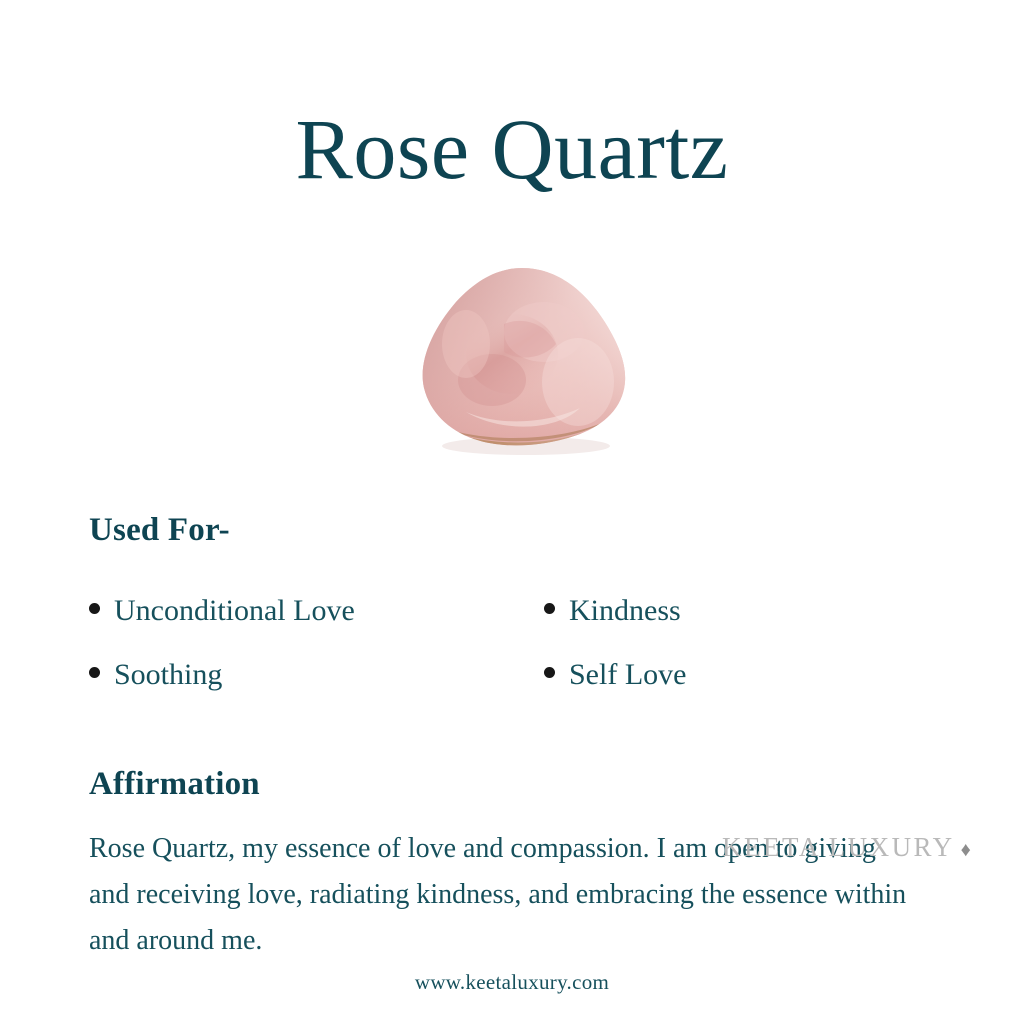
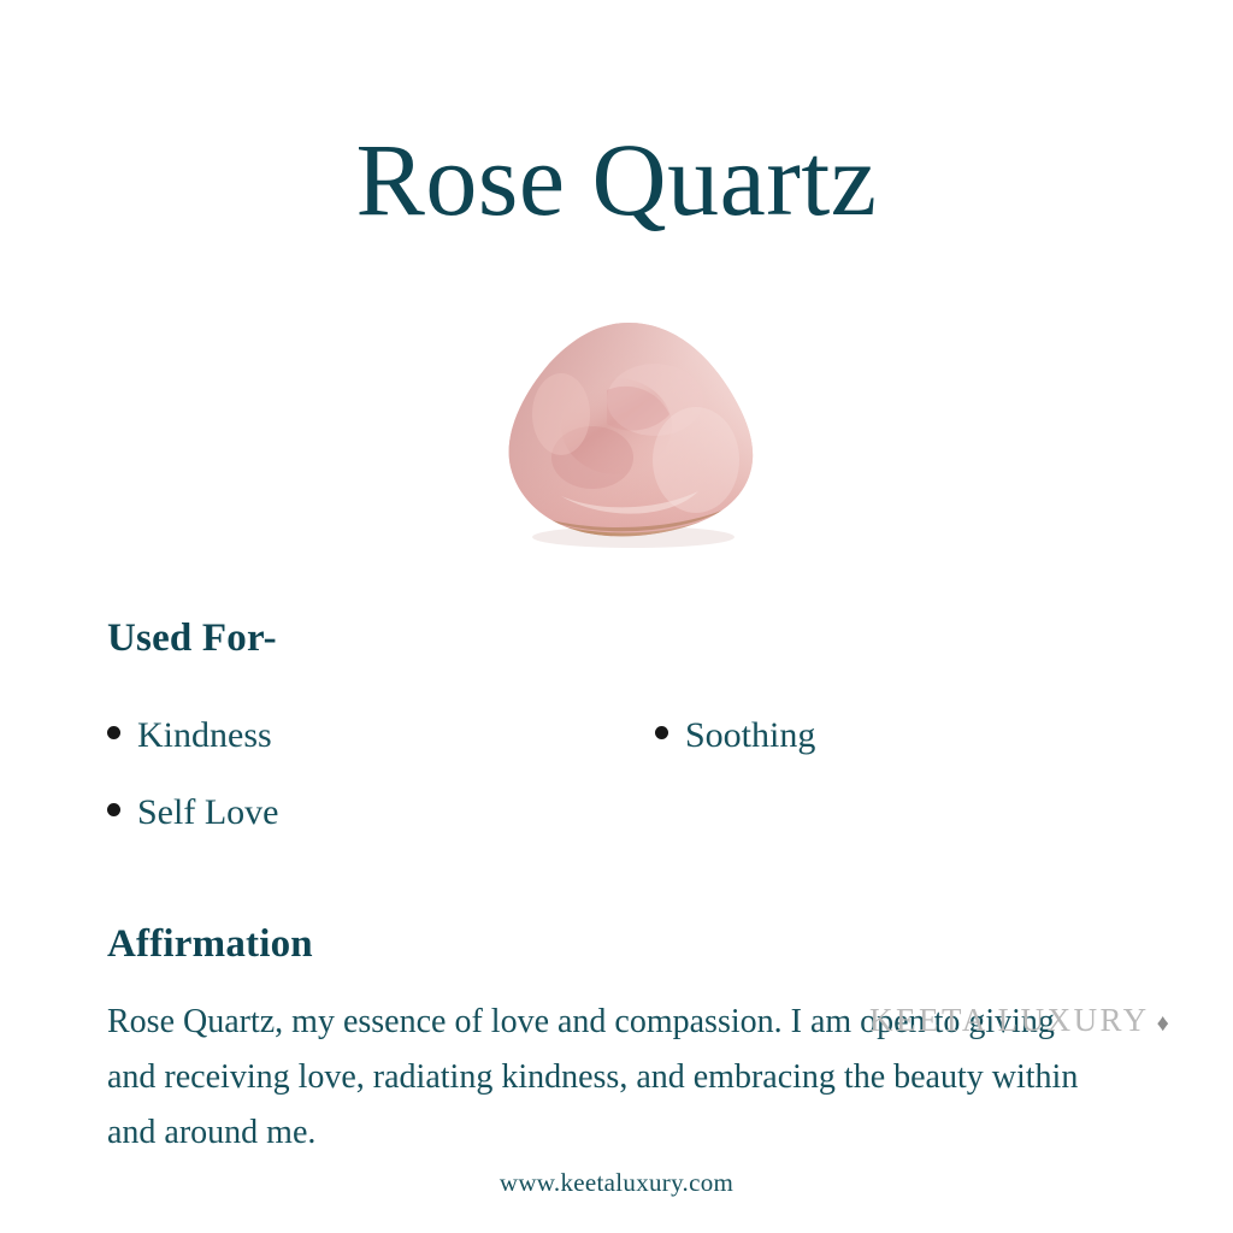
  Rose Quartz
  Used For-
- Unconditional Love
  Kindness
  Soothing
  Self Love
  Affirmation
- Rose Quartz, my essence of love and compassion. I am open to giving and receiving love, radiating kindness, and embracing the essence within and around me.
+ Rose Quartz, my essence of love and compassion. I am open to giving and receiving love, radiating kindness, and embracing the beauty within and around me.
  KEETA LUXURY ♦
  www.keetaluxury.com
